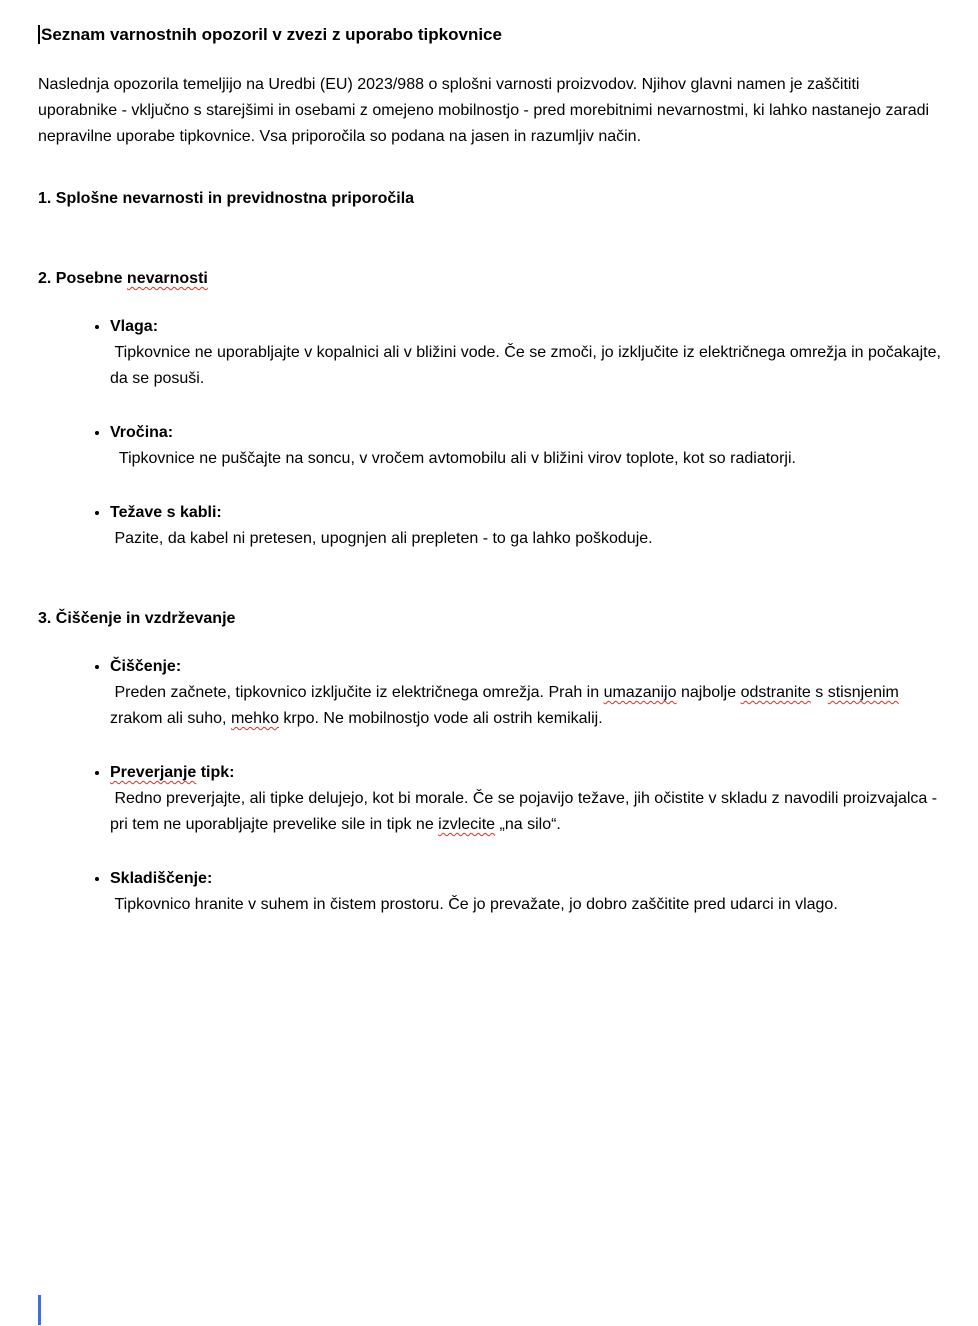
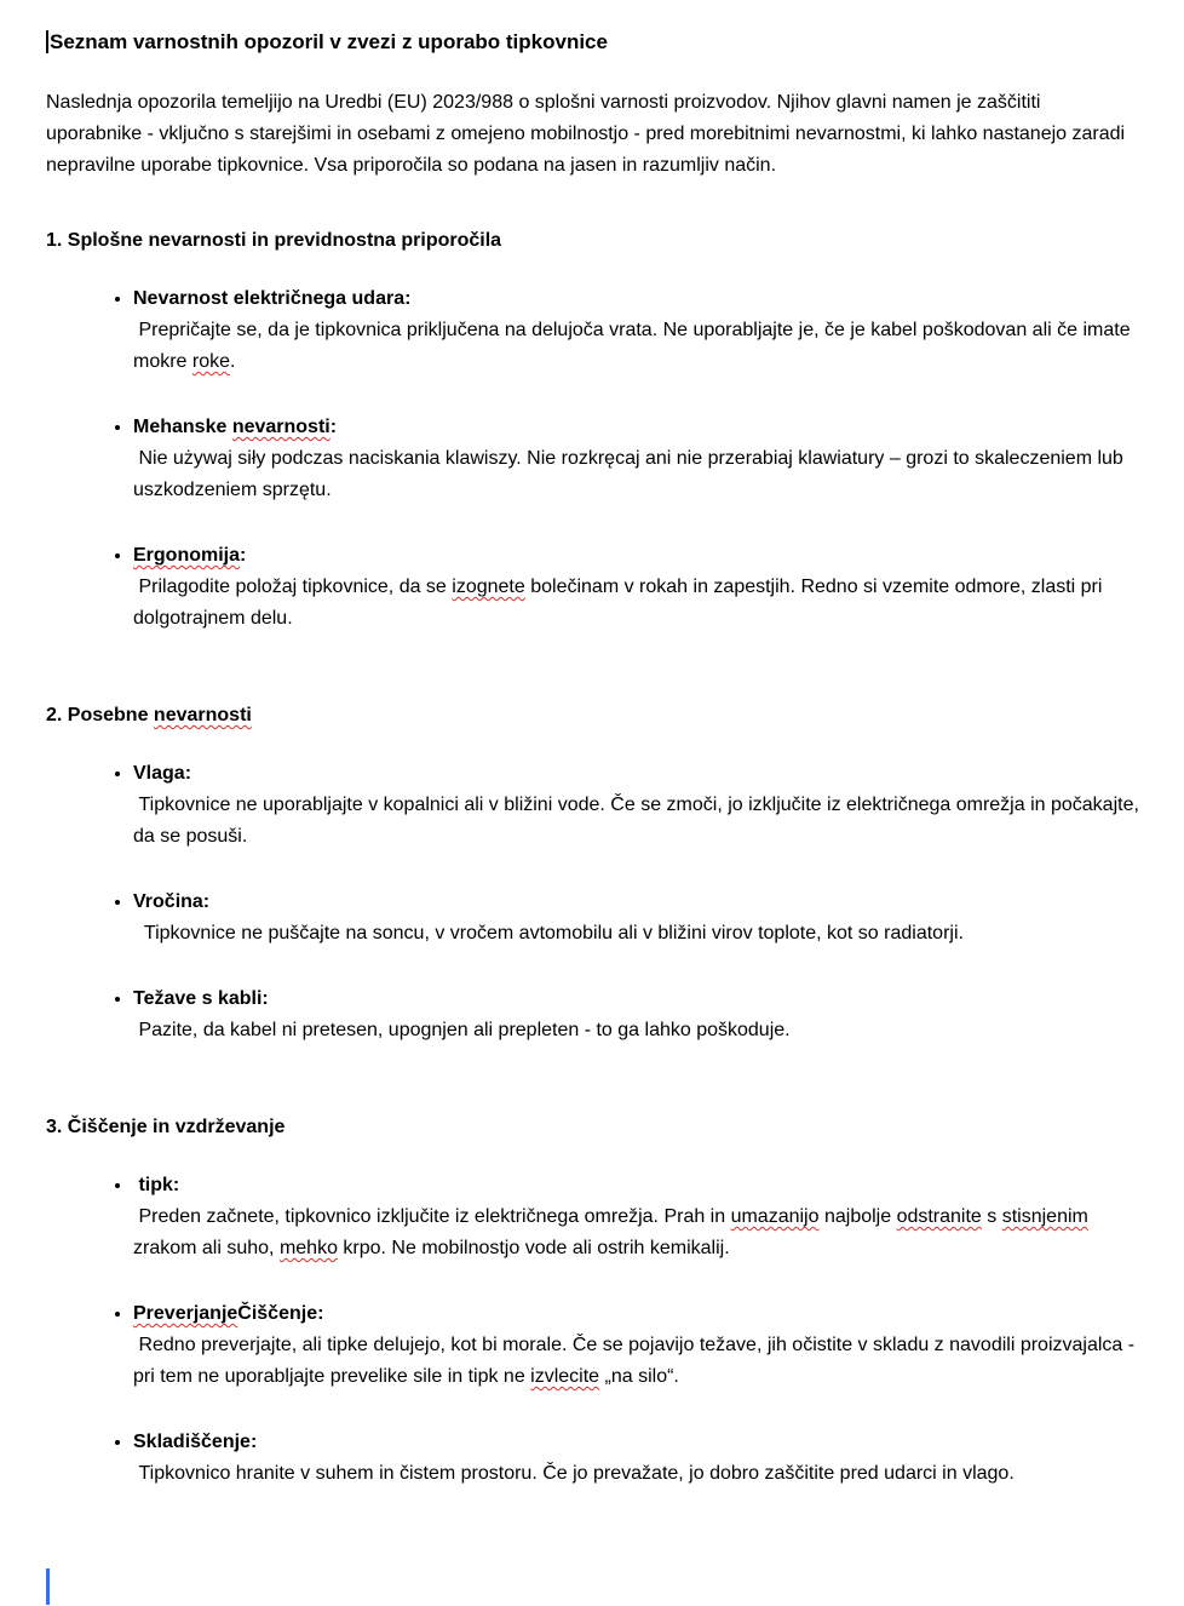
  Seznam varnostnih opozoril v zvezi z uporabo tipkovnice
  Naslednja opozorila temeljijo na Uredbi (EU) 2023/988 o splošni varnosti proizvodov. Njihov glavni namen je zaščititi uporabnike - vključno s starejšimi in osebami z omejeno mobilnostjo - pred morebitnimi nevarnostmi, ki lahko nastanejo zaradi nepravilne uporabe tipkovnice. Vsa priporočila so podana na jasen in razumljiv način.
  1. Splošne nevarnosti in previdnostna priporočila
+ Nevarnost električnega udara:
+ Prepričajte se, da je tipkovnica priključena na delujoča vrata. Ne uporabljajte je, če je kabel poškodovan ali če imate mokre roke.
+ Mehanske nevarnosti:
+ Nie używaj siły podczas naciskania klawiszy. Nie rozkręcaj ani nie przerabiaj klawiatury – grozi to skaleczeniem lub uszkodzeniem sprzętu.
+ Ergonomija:
+ Prilagodite položaj tipkovnice, da se izognete bolečinam v rokah in zapestjih. Redno si vzemite odmore, zlasti pri dolgotrajnem delu.
  2. Posebne nevarnosti
  Vlaga:
  Tipkovnice ne uporabljajte v kopalnici ali v bližini vode. Če se zmoči, jo izključite iz električnega omrežja in počakajte, da se posuši.
  Vročina:
  Tipkovnice ne puščajte na soncu, v vročem avtomobilu ali v bližini virov toplote, kot so radiatorji.
  Težave s kabli:
  Pazite, da kabel ni pretesen, upognjen ali prepleten - to ga lahko poškoduje.
  3. Čiščenje in vzdrževanje
- Čiščenje:
+ tipk:
  Preden začnete, tipkovnico izključite iz električnega omrežja. Prah in umazanijo najbolje odstranite s stisnjenim zrakom ali suho, mehko krpo. Ne mobilnostjo vode ali ostrih kemikalij.
- Preverjanje tipk:
+ PreverjanjeČiščenje:
  Redno preverjajte, ali tipke delujejo, kot bi morale. Če se pojavijo težave, jih očistite v skladu z navodili proizvajalca - pri tem ne uporabljajte prevelike sile in tipk ne izvlecite „na silo“.
  Skladiščenje:
  Tipkovnico hranite v suhem in čistem prostoru. Če jo prevažate, jo dobro zaščitite pred udarci in vlago.
